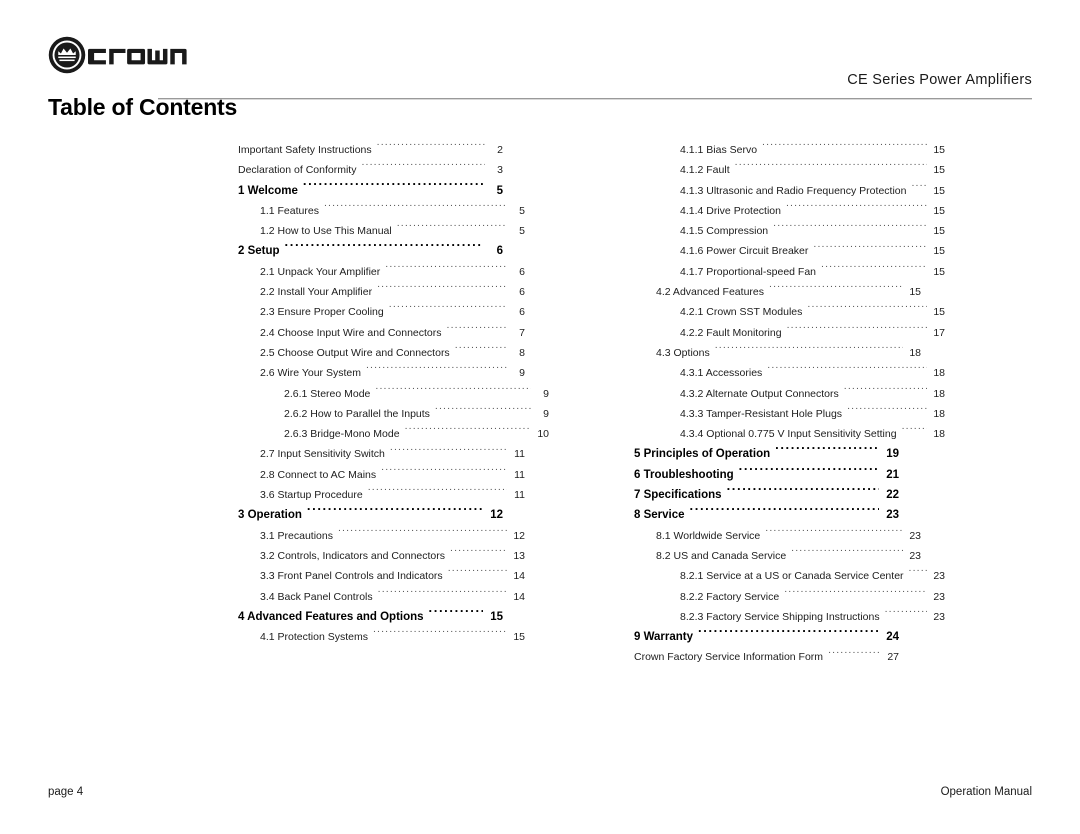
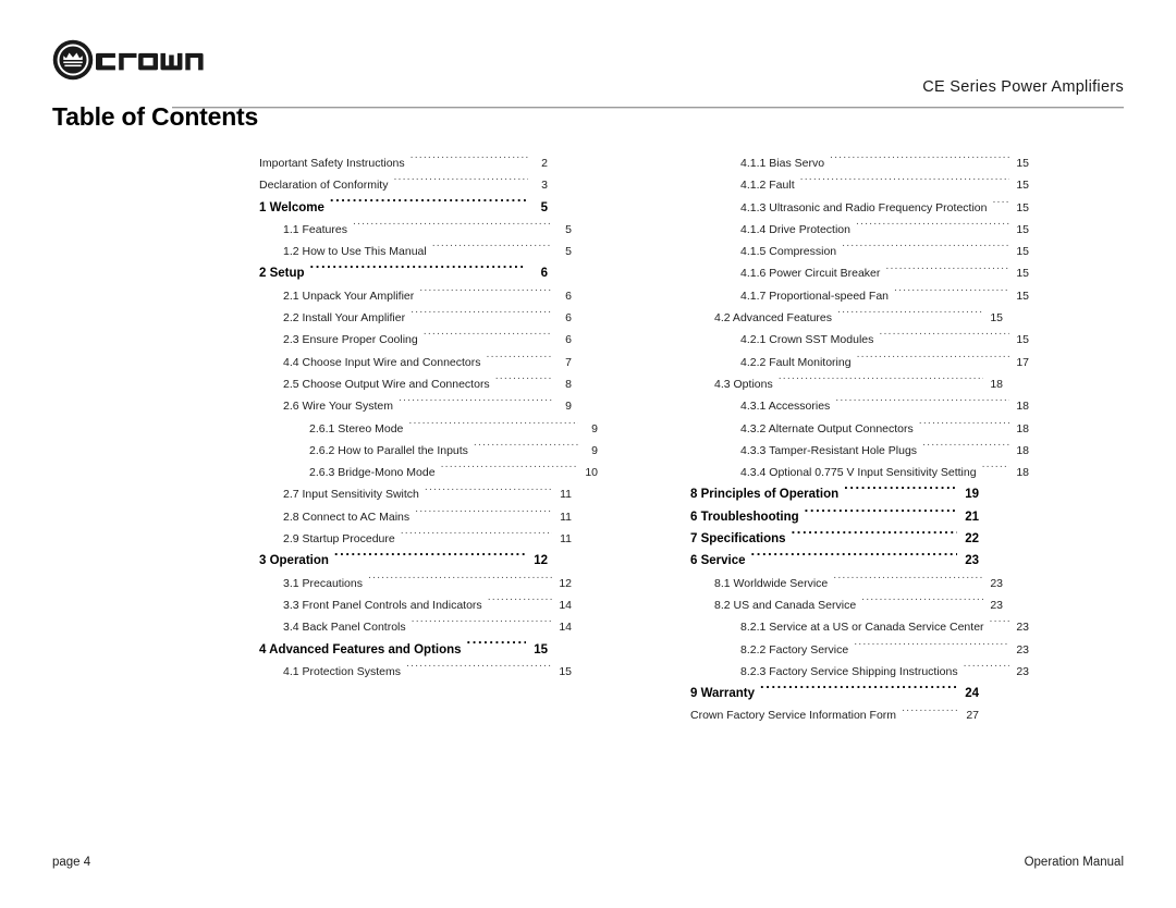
  CE Series Power Amplifiers
  Table of Contents
  Important Safety Instructions
  2
  Declaration of Conformity
  3
  1 Welcome
  5
  1.1 Features
  5
  1.2 How to Use This Manual
  5
  2 Setup
  6
  2.1 Unpack Your Amplifier
  6
  2.2 Install Your Amplifier
  6
  2.3 Ensure Proper Cooling
  6
- 2.4 Choose Input Wire and Connectors
+ 4.4 Choose Input Wire and Connectors
  7
  2.5 Choose Output Wire and Connectors
  8
  2.6 Wire Your System
  9
  2.6.1 Stereo Mode
  9
  2.6.2 How to Parallel the Inputs
  9
  2.6.3 Bridge-Mono Mode
  10
  2.7 Input Sensitivity Switch
  11
  2.8 Connect to AC Mains
  11
- 3.6 Startup Procedure
+ 2.9 Startup Procedure
  11
  3 Operation
  12
  3.1 Precautions
  12
- 3.2 Controls, Indicators and Connectors
- 13
  3.3 Front Panel Controls and Indicators
  14
  3.4 Back Panel Controls
  14
  4 Advanced Features and Options
  15
  4.1 Protection Systems
  15
  4.1.1 Bias Servo
  15
  4.1.2 Fault
  15
  4.1.3 Ultrasonic and Radio Frequency Protection
  15
  4.1.4 Drive Protection
  15
  4.1.5 Compression
  15
  4.1.6 Power Circuit Breaker
  15
  4.1.7 Proportional-speed Fan
  15
  4.2 Advanced Features
  15
  4.2.1 Crown SST Modules
  15
  4.2.2 Fault Monitoring
  17
  4.3 Options
  18
  4.3.1 Accessories
  18
  4.3.2 Alternate Output Connectors
  18
  4.3.3 Tamper-Resistant Hole Plugs
  18
  4.3.4 Optional 0.775 V Input Sensitivity Setting
  18
- 5 Principles of Operation
+ 8 Principles of Operation
  19
  6 Troubleshooting
  21
  7 Specifications
  22
- 8 Service
+ 6 Service
  23
  8.1 Worldwide Service
  23
  8.2 US and Canada Service
  23
  8.2.1 Service at a US or Canada Service Center
  23
  8.2.2 Factory Service
  23
  8.2.3 Factory Service Shipping Instructions
  23
  9 Warranty
  24
  Crown Factory Service Information Form
  27
  page 4
  Operation Manual
